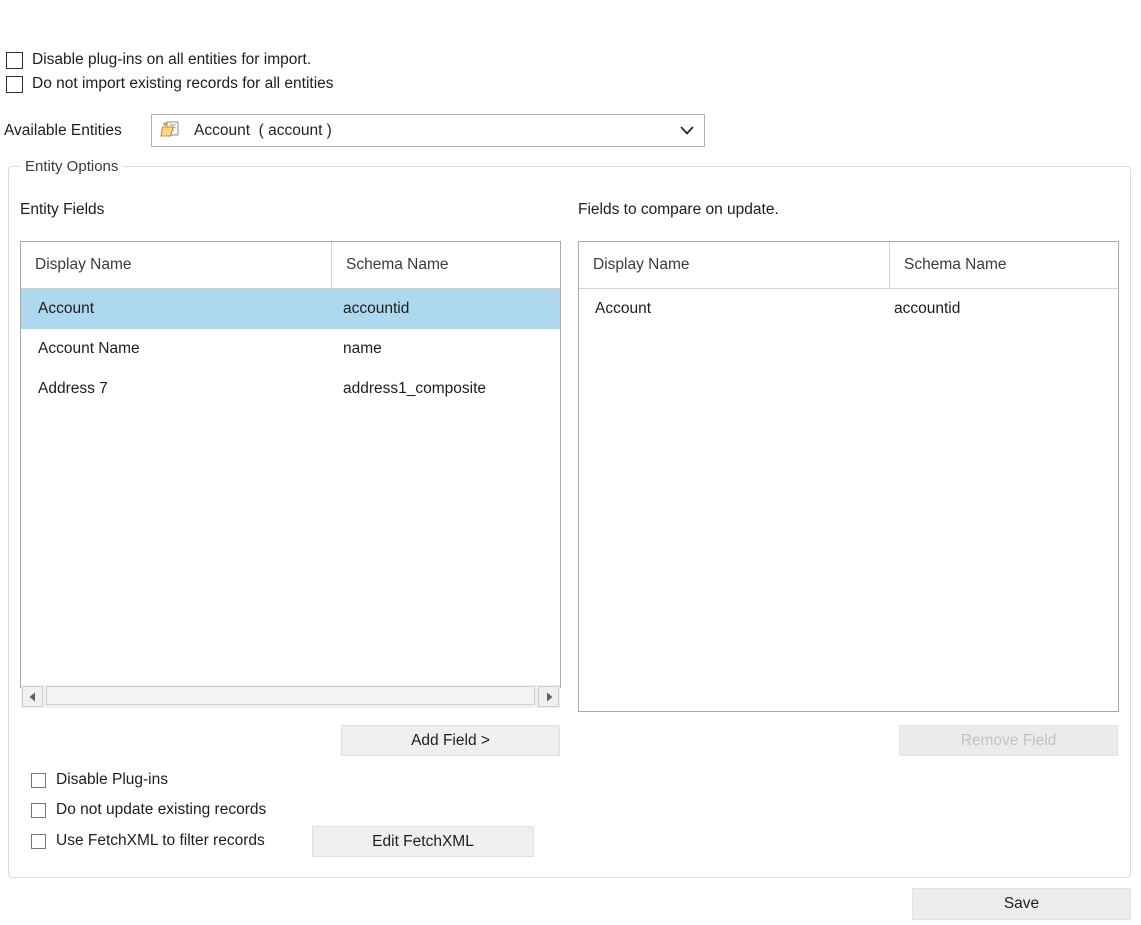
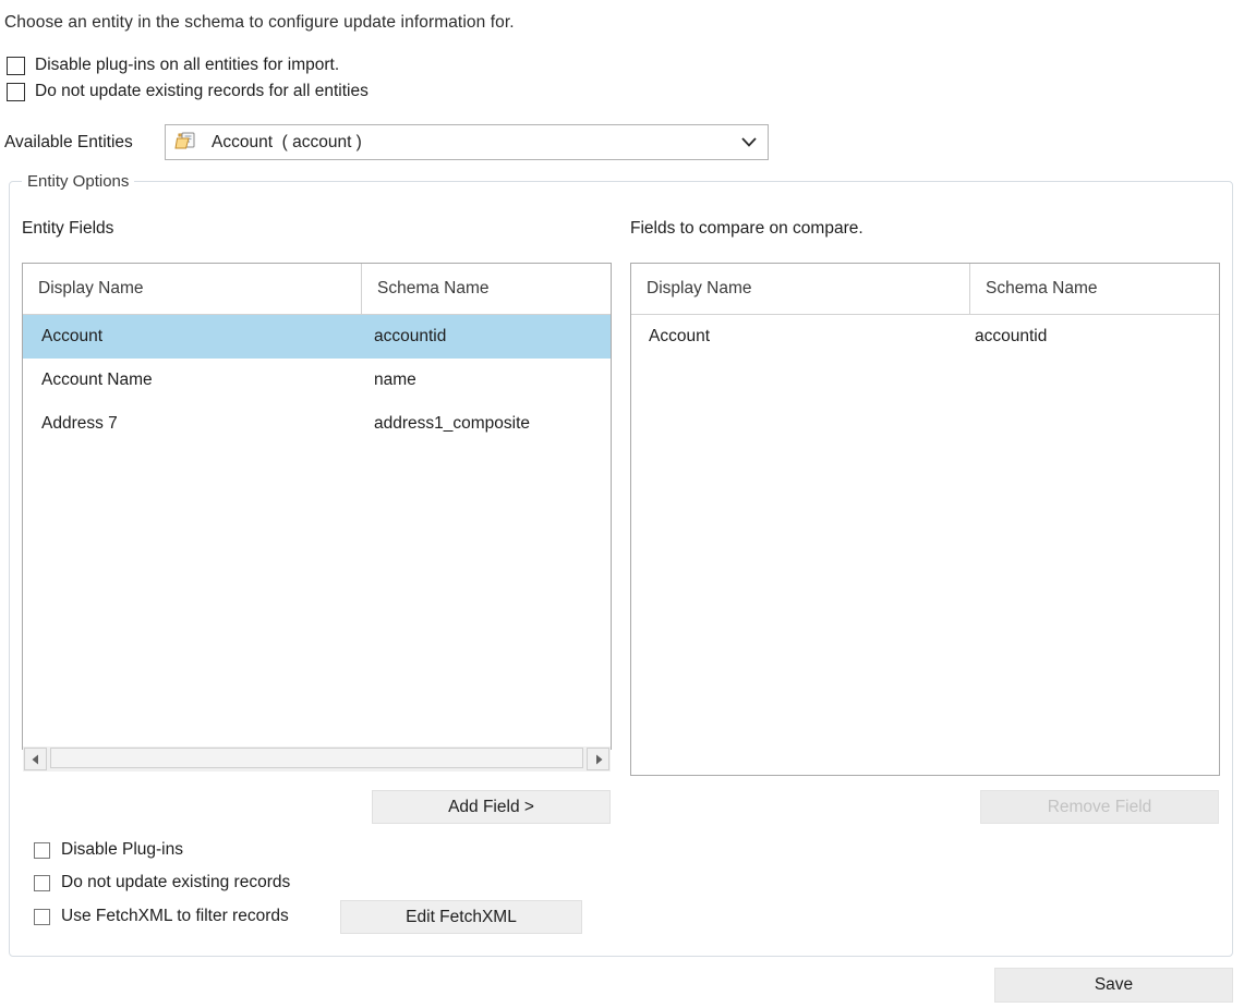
+ Choose an entity in the schema to configure update information for.
  Disable plug-ins on all entities for import.
- Do not import existing records for all entities
+ Do not update existing records for all entities
  Available Entities
  Account ( account )
  Entity Options
  Entity Fields
- Fields to compare on update.
+ Fields to compare on compare.
  Display Name
  Schema Name
  Account
  accountid
  Account Name
  name
  Address 7
  address1_composite
  Display Name
  Schema Name
  Account
  accountid
  Add Field >
  Remove Field
  Disable Plug-ins
  Do not update existing records
  Use FetchXML to filter records
  Edit FetchXML
  Save
